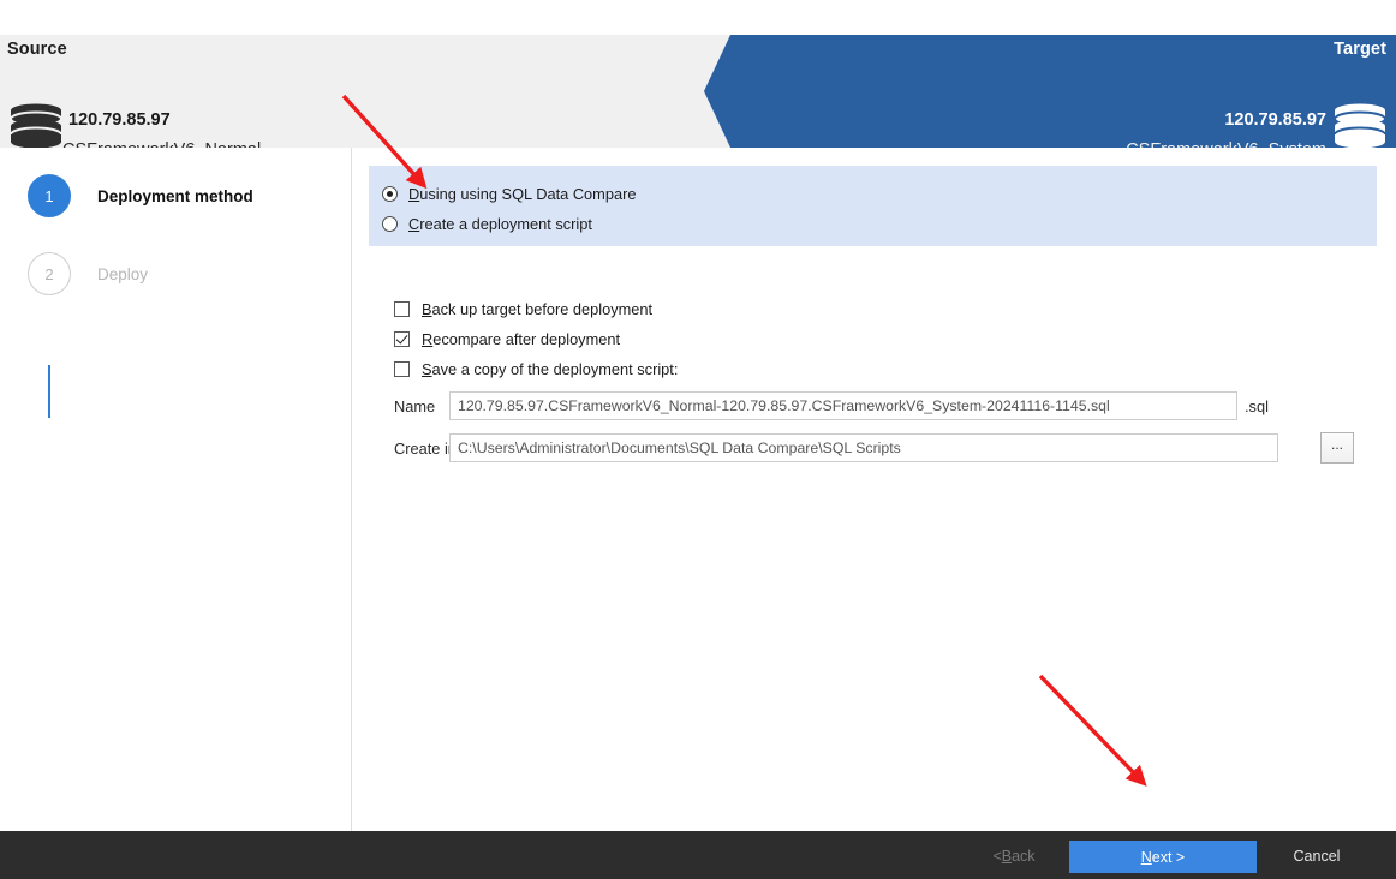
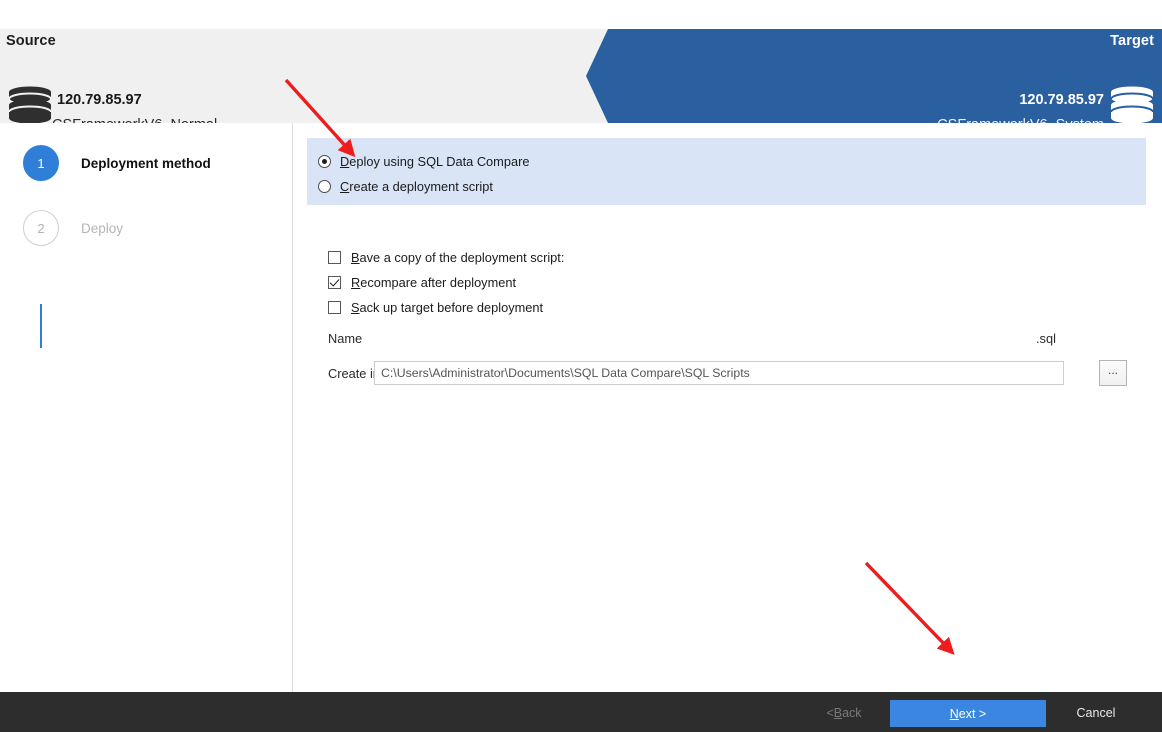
  Source
  120.79.85.97
  Target
  120.79.85.97
  1
  Deployment method
  2
  Deploy
- Dusing using SQL Data Compare
+ Deploy using SQL Data Compare
  Create a deployment script
- Back up target before deployment
+ Bave a copy of the deployment script:
  Recompare after deployment
- Save a copy of the deployment script:
+ Sack up target before deployment
  Name
- 120.79.85.97.CSFrameworkV6_Normal-120.79.85.97.CSFrameworkV6_System-20241116-1145.sql
  .sql
  Create i
  C:\Users\Administrator\Documents\SQL Data Compare\SQL Scripts
  ...
  <
  B
  ack
  N
  ext >
  Cancel
